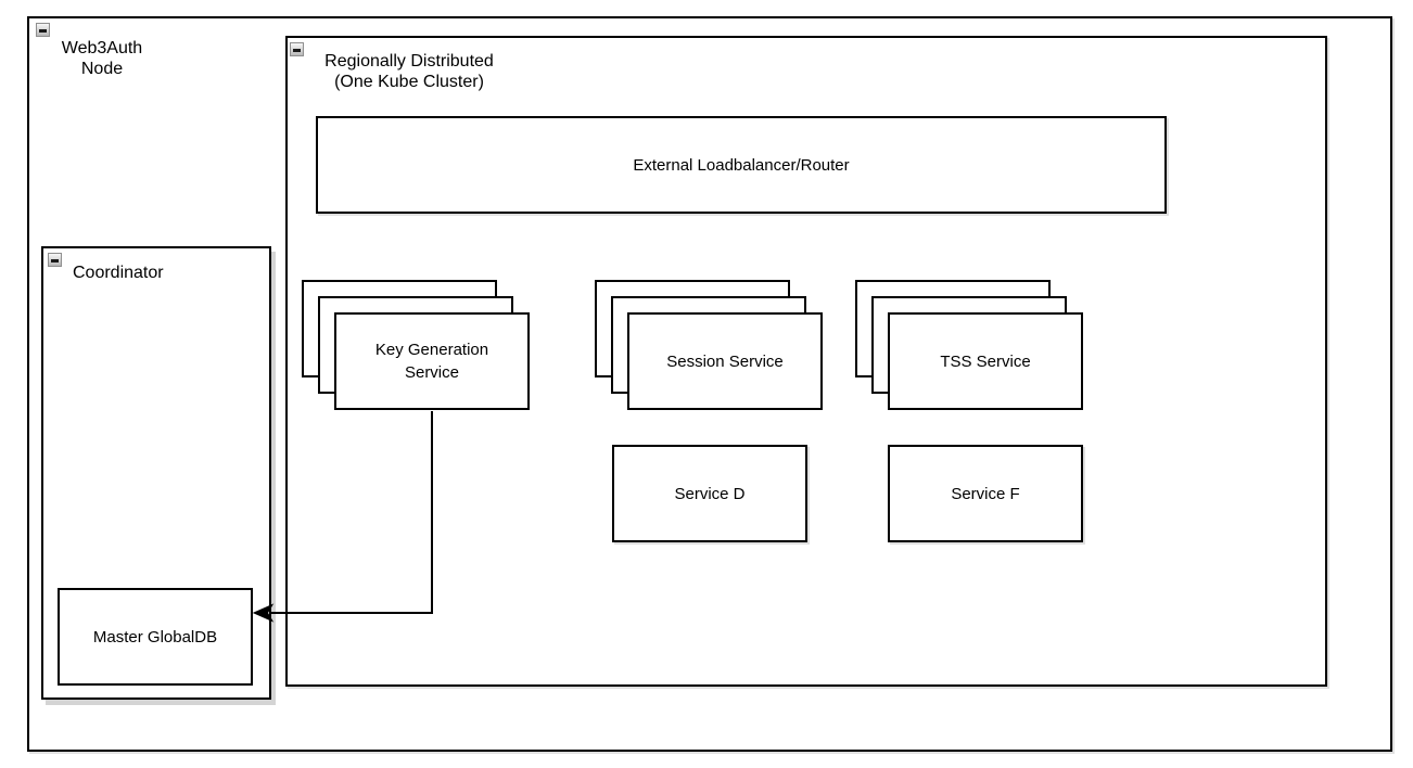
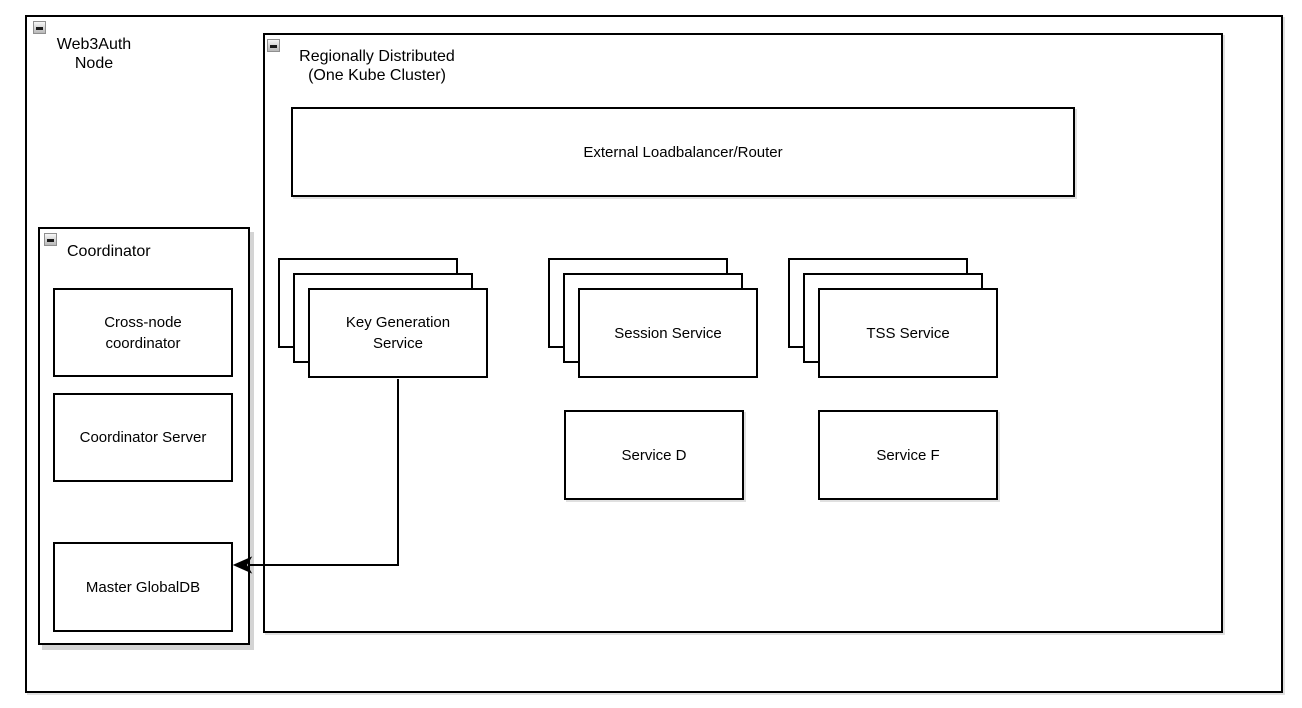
  Web3Auth
  Node
  Regionally Distributed
  (One Kube Cluster)
  External Loadbalancer/Router
  Key Generation
  Service
  Session Service
  TSS Service
  Service D
  Service F
  Coordinator
+ Cross-node
+ coordinator
+ Coordinator Server
  Master GlobalDB
